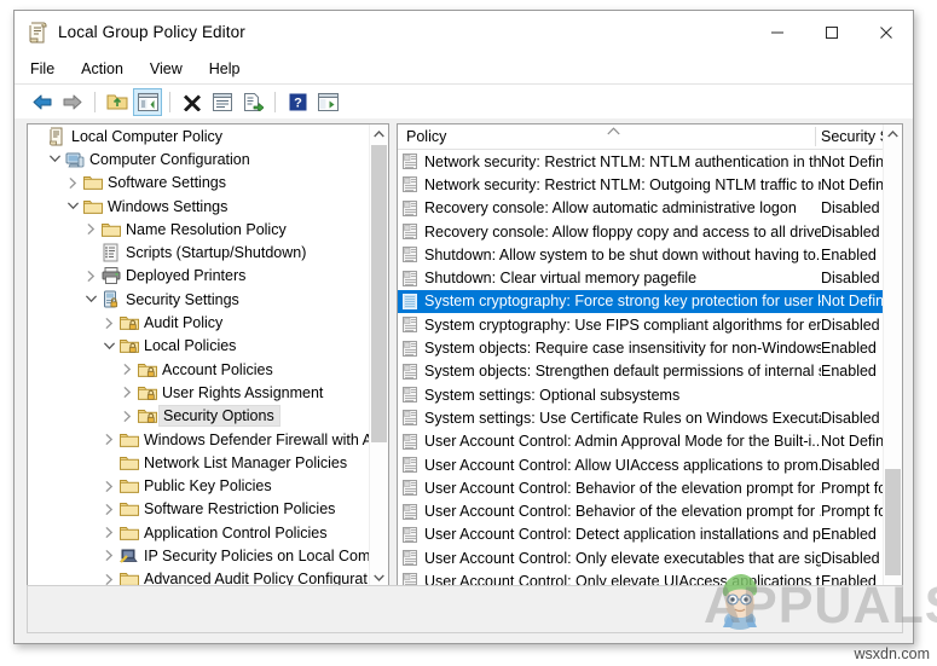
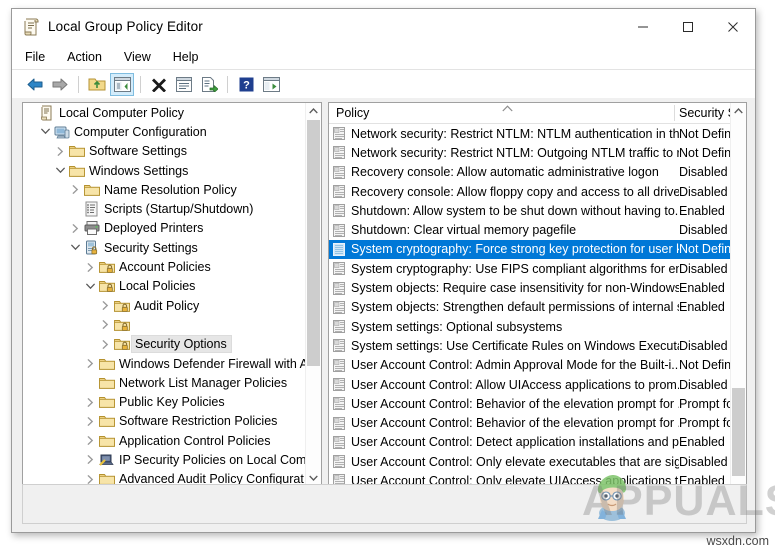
  Local Group Policy Editor
  File
  Action
  View
  Help
  ?
  Local Computer Policy
  Computer Configuration
  Software Settings
  Windows Settings
  Name Resolution Policy
  Scripts (Startup/Shutdown)
  Deployed Printers
  Security Settings
- Audit Policy
+ Account Policies
  Local Policies
- Account Policies
+ Audit Policy
- User Rights Assignment
  Security Options
  Windows Defender Firewall with A
  Network List Manager Policies
  Public Key Policies
  Software Restriction Policies
  Application Control Policies
  IP Security Policies on Local Com
  Advanced Audit Policy Configurat
  Policy
  Network security: Restrict NTLM: NTLM authentication in th
  Not Defin
  Network security: Restrict NTLM: Outgoing NTLM traffic to r
  Not Defin
  Recovery console: Allow automatic administrative logon
  Disabled
  Recovery console: Allow floppy copy and access to all drive
  Disabled
  Shutdown: Allow system to be shut down without having to.
  Enabled
  Shutdown: Clear virtual memory pagefile
  Disabled
  System cryptography: Force strong key protection for user
  Not Defin
  System cryptography: Use FIPS compliant algorithms for en
  Disabled
  System objects: Require case insensitivity for non-Windows
  Enabled
  System objects: Strengthen default permissions of internal
  Enabled
  System settings: Optional subsystems
  System settings: Use Certificate Rules on Windows Execut
  Disabled
  User Account Control: Admin Approval Mode for the Built-i..
  Not Defin
  User Account Control: Allow UIAccess applications to prom.
  Disabled
  User Account Control: Behavior of the elevation prompt for
  User Account Control: Behavior of the elevation prompt for
  User Account Control: Detect application installations and p
  Enabled
  User Account Control: Only elevate executables that are sig
  Disabled
  User Account Control: Only elevate UIAccess applications t
  Enabled
  APPUAL
  wsxdn.com
